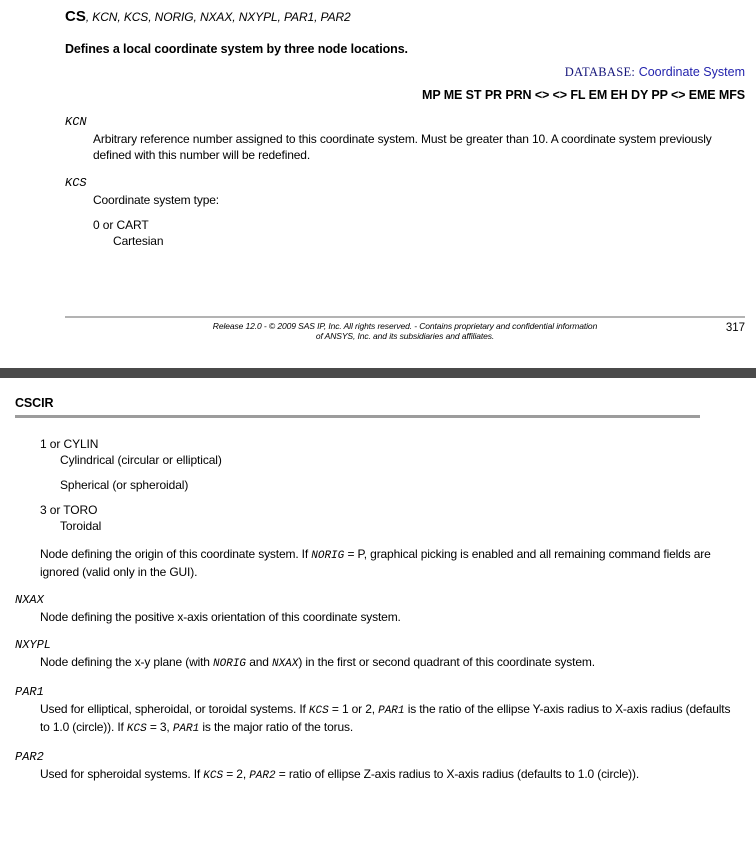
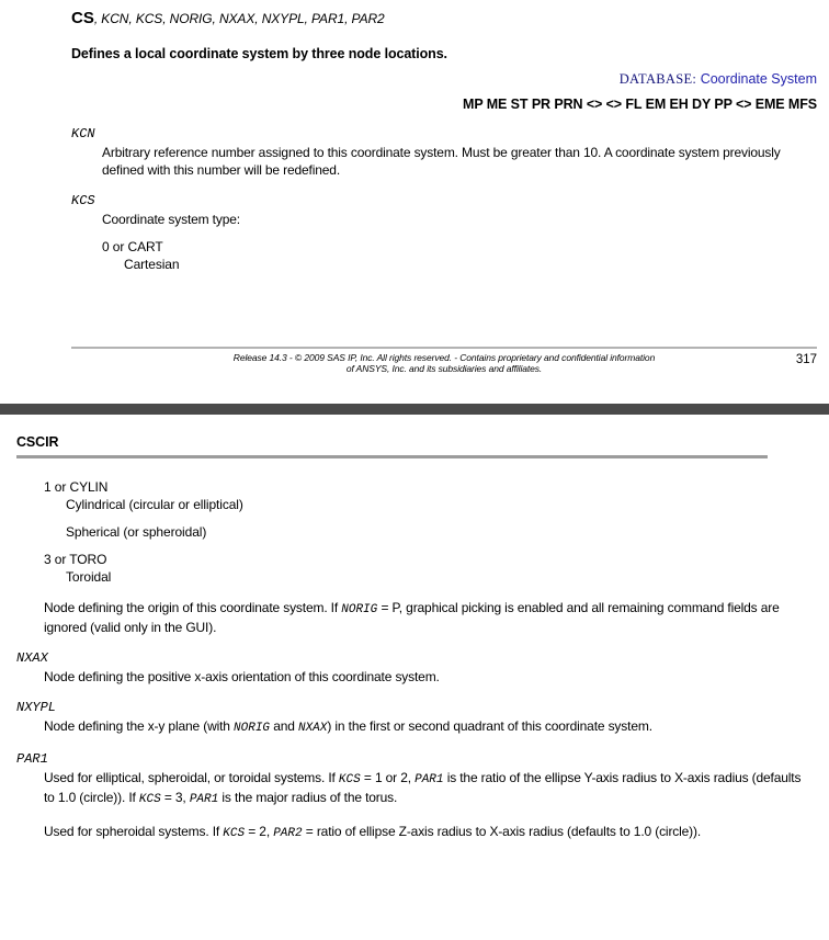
  CS, KCN, KCS, NORIG, NXAX, NXYPL, PAR1, PAR2
  Defines a local coordinate system by three node locations.
  DATABASE: Coordinate System
  MP ME ST PR PRN <> <> FL EM EH DY PP <> EME MFS
  KCN
  Arbitrary reference number assigned to this coordinate system. Must be greater than 10. A coordinate system previously defined with this number will be redefined.
  KCS
  Coordinate system type:
  0 or CART
  Cartesian
- Release 12.0 - © 2009 SAS IP, Inc. All rights reserved. - Contains proprietary and confidential information
+ Release 14.3 - © 2009 SAS IP, Inc. All rights reserved. - Contains proprietary and confidential information
  of ANSYS, Inc. and its subsidiaries and affiliates.
  317
  CSCIR
  1 or CYLIN
  Cylindrical (circular or elliptical)
  Spherical (or spheroidal)
  3 or TORO
  Toroidal
  Node defining the origin of this coordinate system. If NORIG = P, graphical picking is enabled and all remaining command fields are ignored (valid only in the GUI).
  NXAX
  Node defining the positive x-axis orientation of this coordinate system.
  NXYPL
  Node defining the x-y plane (with NORIG and NXAX) in the first or second quadrant of this coordinate system.
  PAR1
- Used for elliptical, spheroidal, or toroidal systems. If KCS = 1 or 2, PAR1 is the ratio of the ellipse Y-axis radius to X-axis radius (defaults to 1.0 (circle)). If KCS = 3, PAR1 is the major ratio of the torus.
+ Used for elliptical, spheroidal, or toroidal systems. If KCS = 1 or 2, PAR1 is the ratio of the ellipse Y-axis radius to X-axis radius (defaults to 1.0 (circle)). If KCS = 3, PAR1 is the major radius of the torus.
- PAR2
  Used for spheroidal systems. If KCS = 2, PAR2 = ratio of ellipse Z-axis radius to X-axis radius (defaults to 1.0 (circle)).
